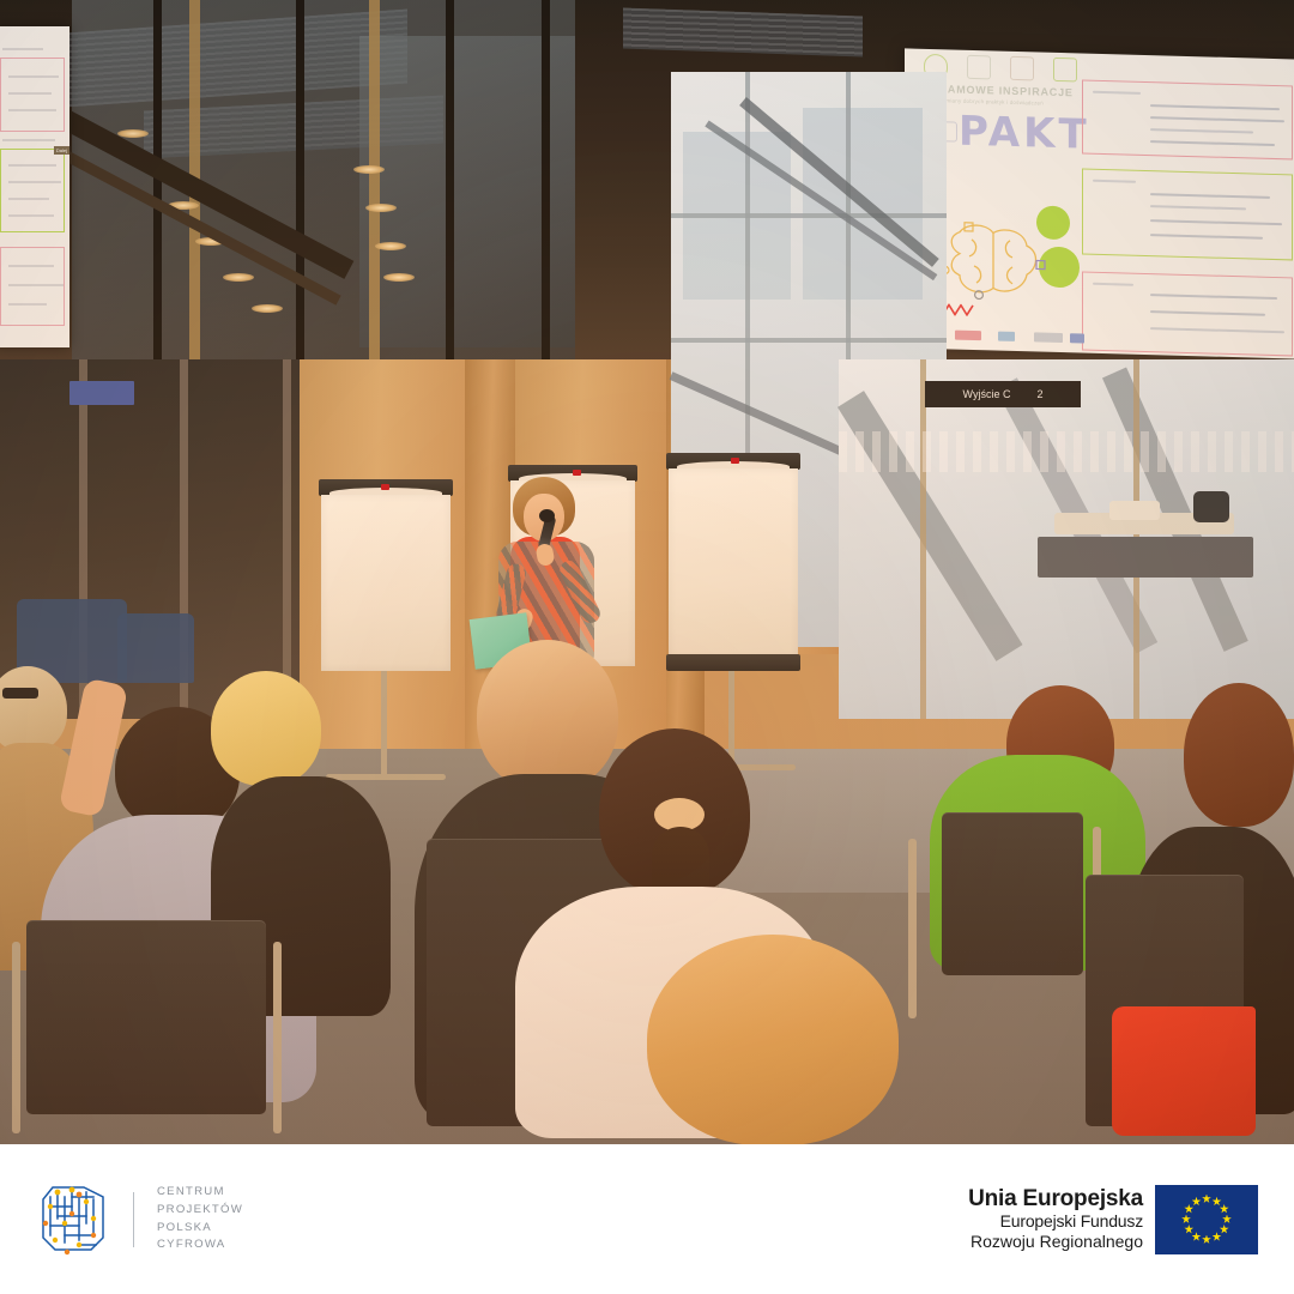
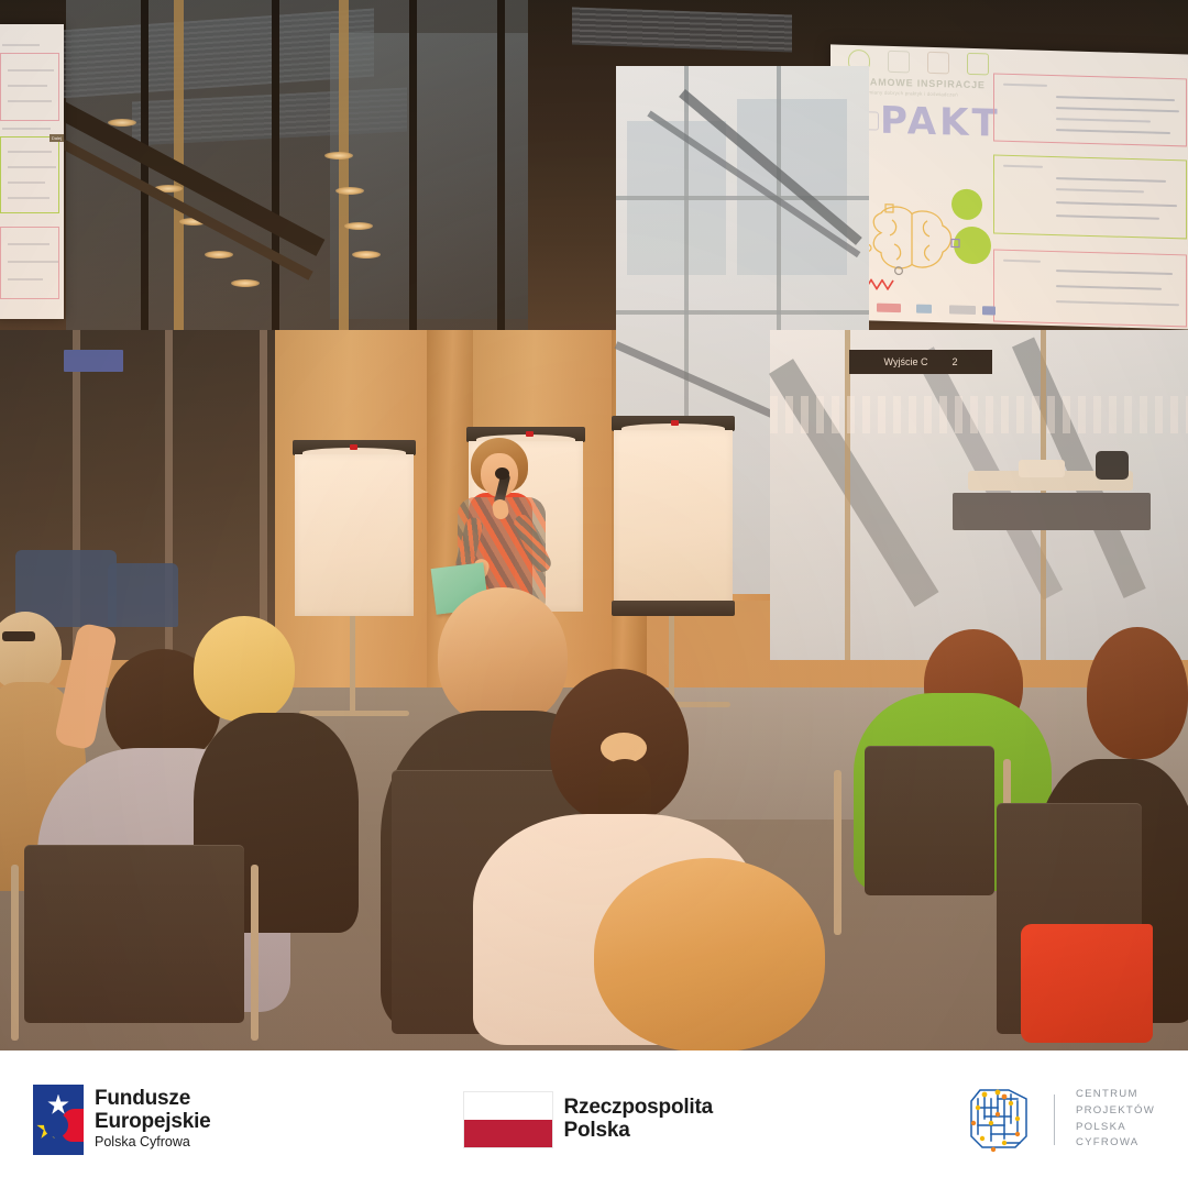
+ Fundusze
+ Europejskie
+ Polska Cyfrowa
+ Rzeczpospolita
+ Polska
  CENTRUM
  PROJEKTÓW
  POLSKA
  CYFROWA
- Unia Europejska
- Europejski Fundusz
- Rozwoju Regionalnego
